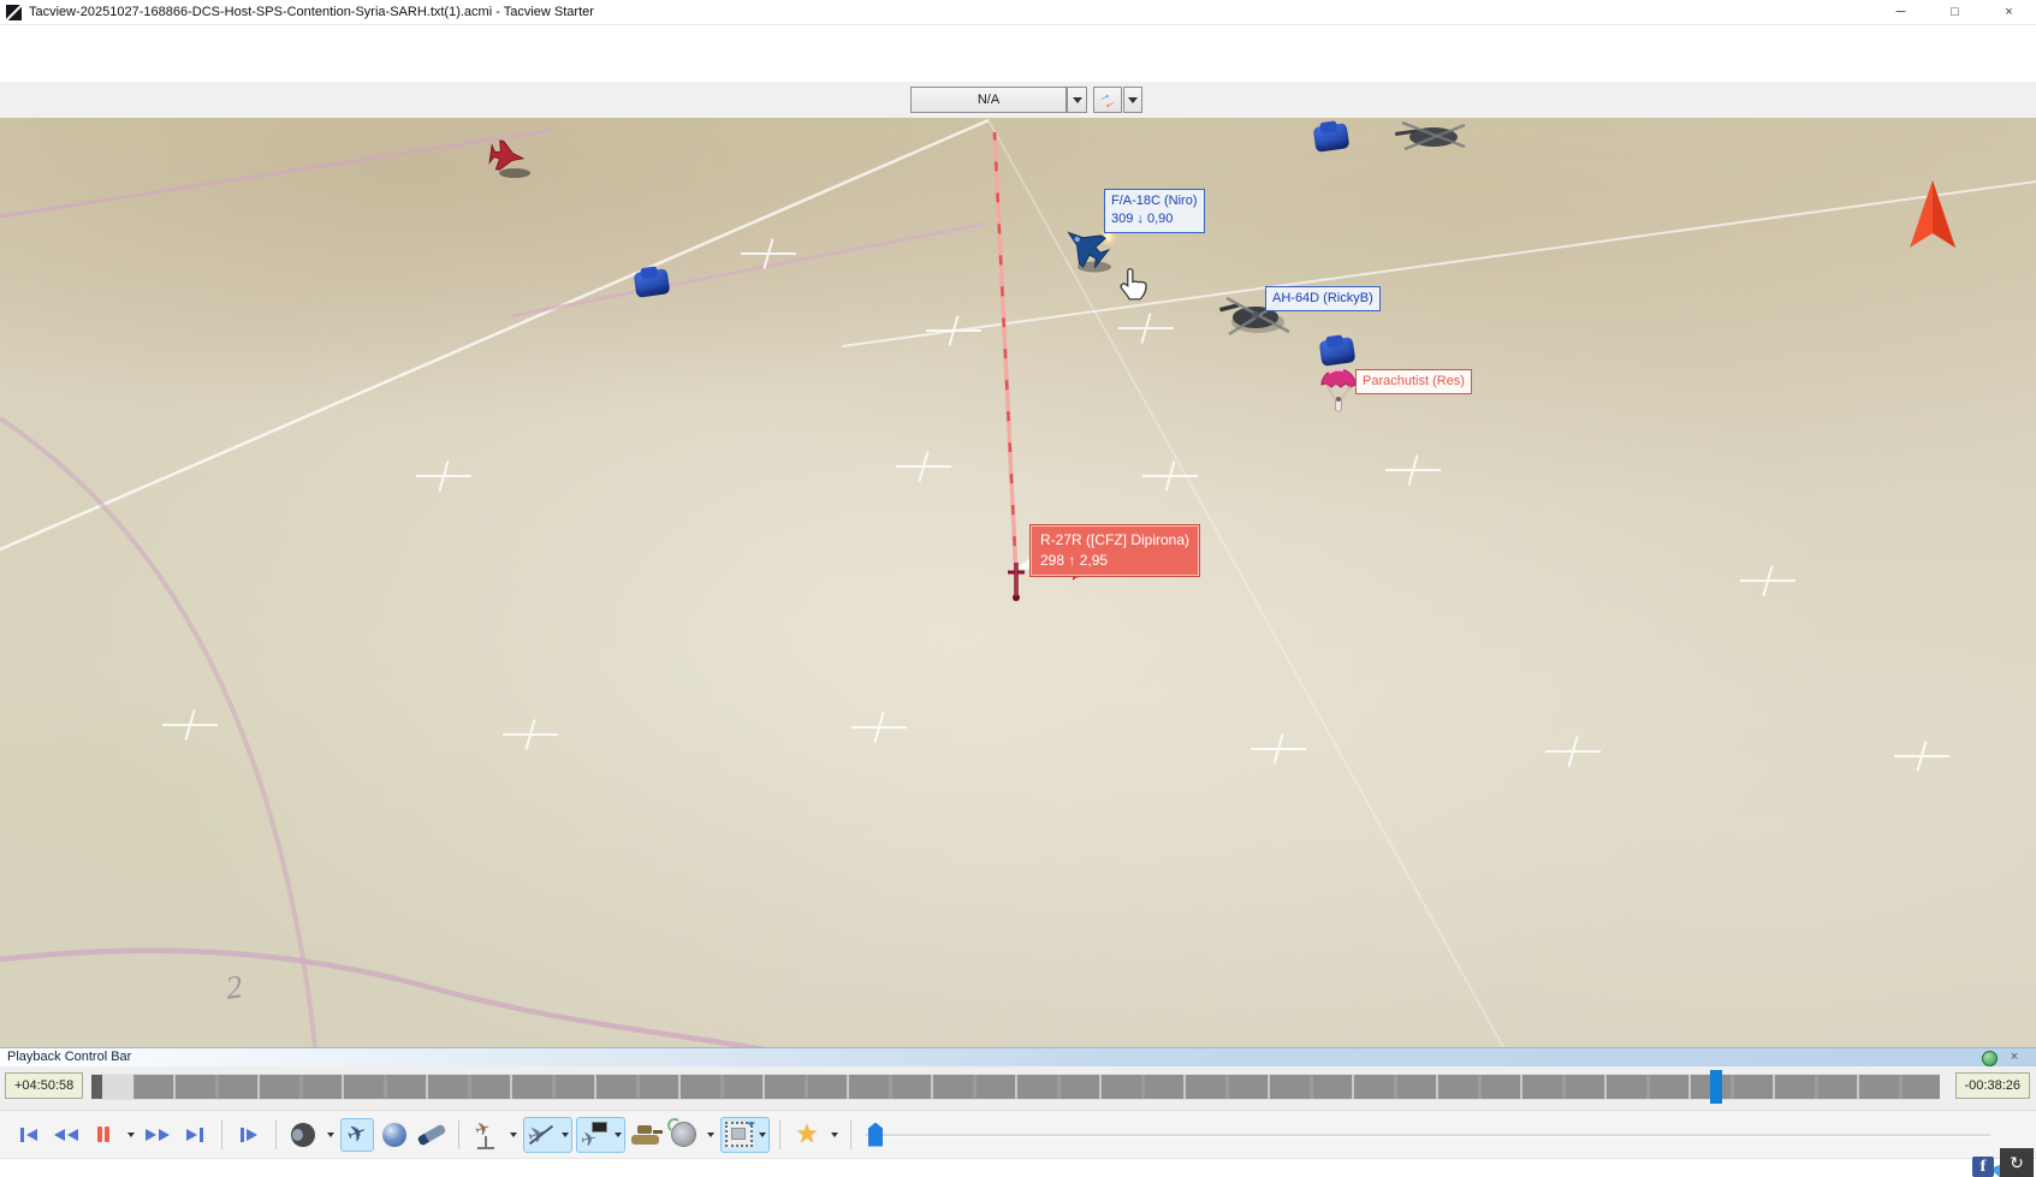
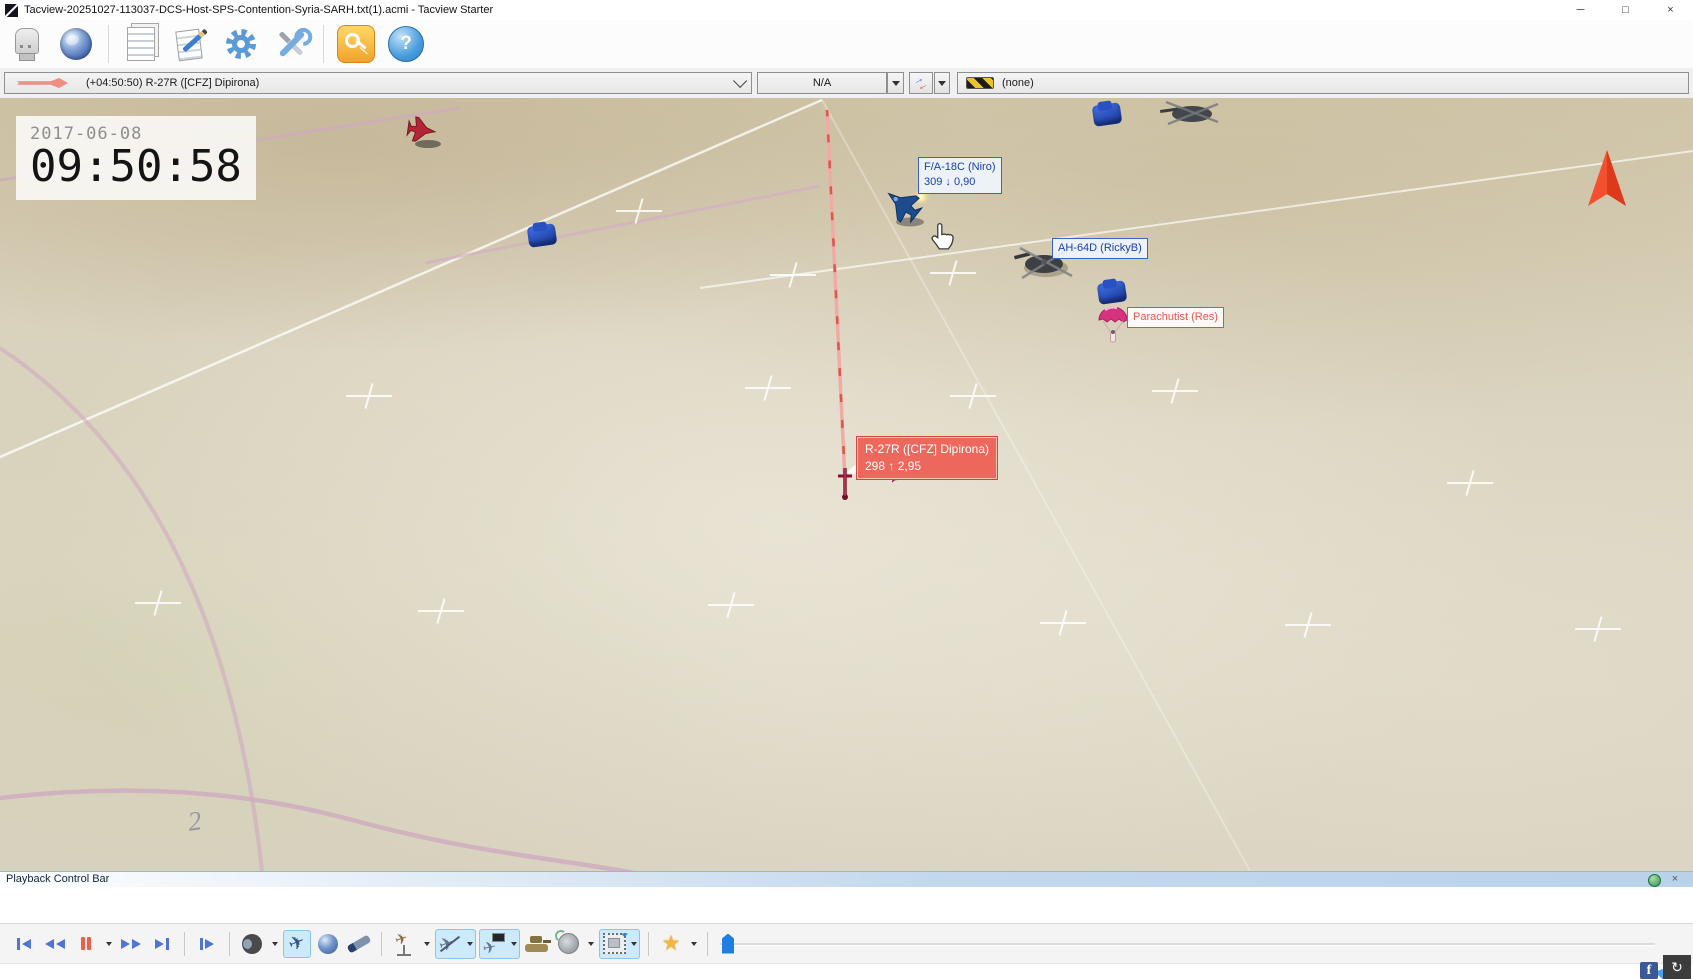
- Tacview-20251027-168866-DCS-Host-SPS-Contention-Syria-SARH.txt(1).acmi - Tacview Starter
+ Tacview-20251027-113037-DCS-Host-SPS-Contention-Syria-SARH.txt(1).acmi - Tacview Starter
  ─
  □
  ×
+ ?
+ (+04:50:50) R-27R ([CFZ] Dipirona)
  N/A
+ (none)
+ 2017-06-08
+ 09:50:58
  F/A-18C (Niro)
  309 ↓ 0,90
  AH-64D (RickyB)
  Parachutist (Res)
  R-27R ([CFZ] Dipirona)
  298 ↑ 2,95
  Playback Control Bar
  ×
- +04:50:58
- -00:38:26
  ★
  f
  ↻
